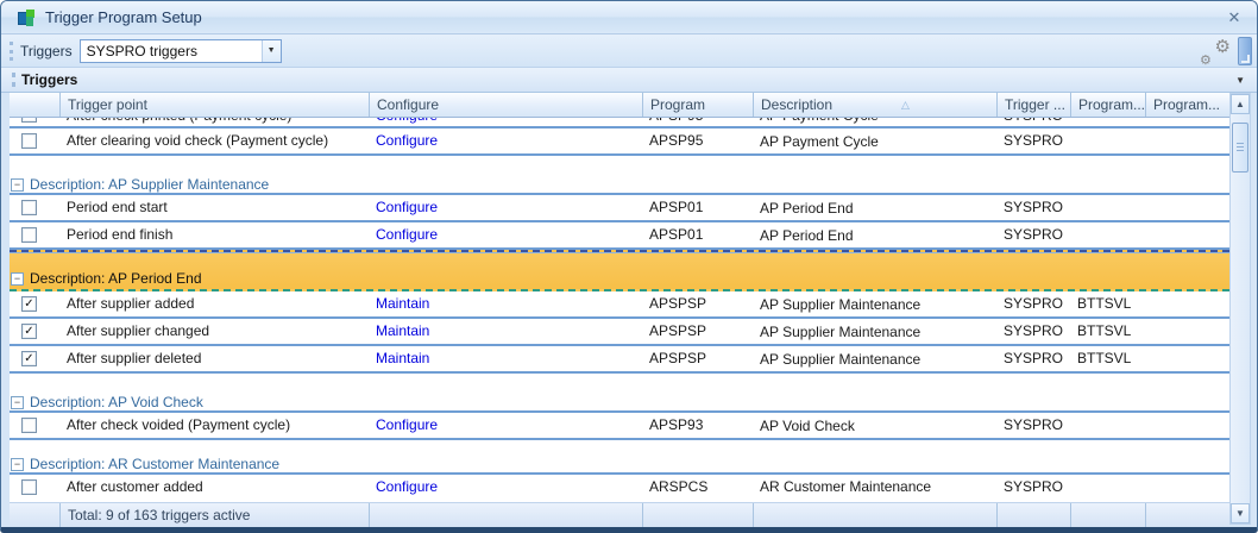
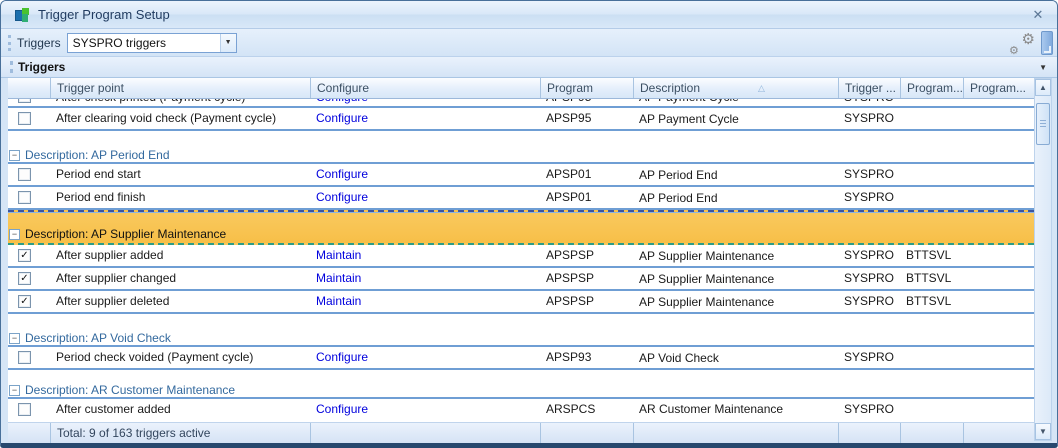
  Trigger Program Setup
  ✕
  Triggers
  SYSPRO triggers
  ⚙
  ⚙
  Triggers
  ▼
  Trigger point
  Configure
  Program
  Description
  △
  Trigger ...
  Program...
  Program...
  After clearing void check (Payment cycle)
  Configure
  APSP95
  AP Payment Cycle
  SYSPRO
  −
- Description: AP Supplier Maintenance
+ Description: AP Period End
  Period end start
  Configure
  APSP01
  AP Period End
  SYSPRO
  Period end finish
  Configure
  APSP01
  AP Period End
  SYSPRO
  −
- Description: AP Period End
+ Description: AP Supplier Maintenance
  ✓
  After supplier added
  Maintain
  APSPSP
  AP Supplier Maintenance
  SYSPRO
  BTTSVL
  ✓
  After supplier changed
  Maintain
  APSPSP
  AP Supplier Maintenance
  SYSPRO
  BTTSVL
  ✓
  After supplier deleted
  Maintain
  APSPSP
  AP Supplier Maintenance
  SYSPRO
  BTTSVL
  −
  Description: AP Void Check
- After check voided (Payment cycle)
+ Period check voided (Payment cycle)
  Configure
  APSP93
  AP Void Check
  SYSPRO
  −
  Description: AR Customer Maintenance
  After customer added
  Configure
  ARSPCS
  AR Customer Maintenance
  SYSPRO
  Total: 9 of 163 triggers active
  ▲
  ▼
